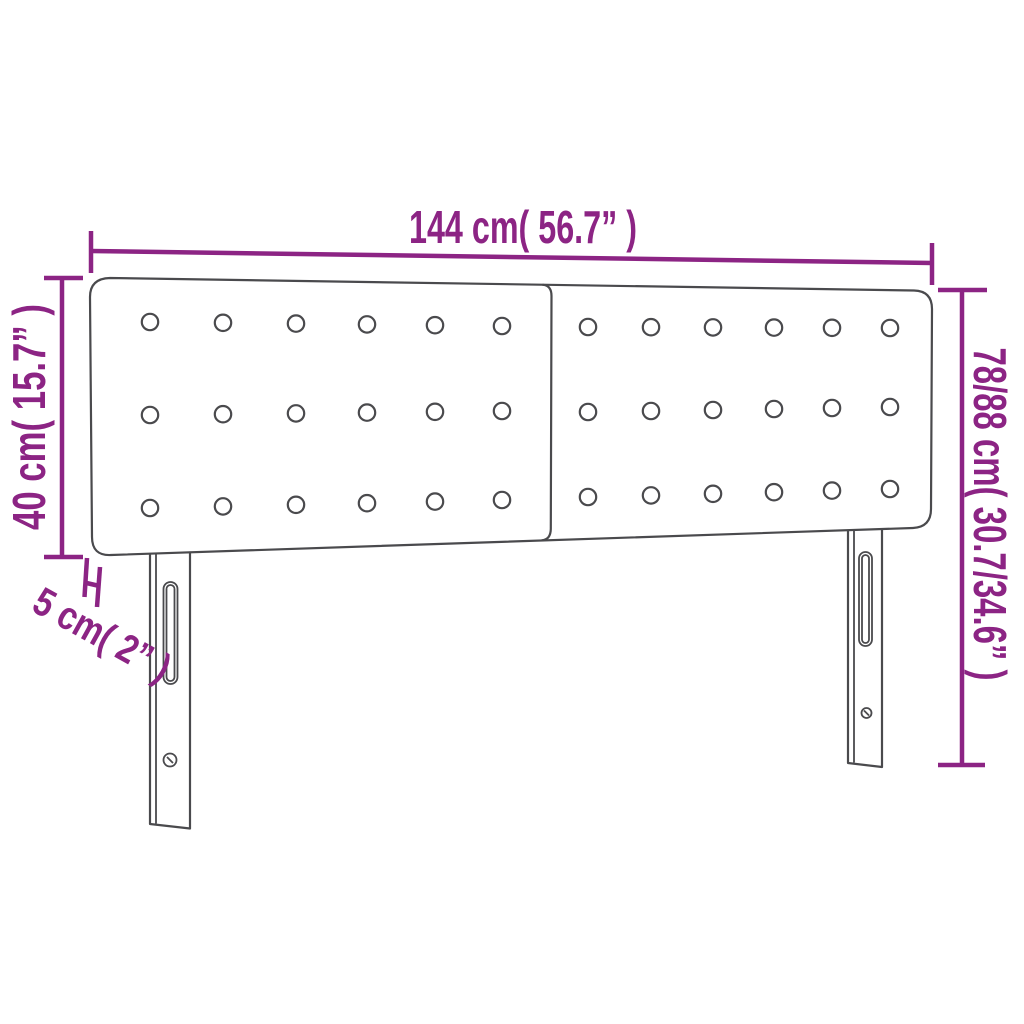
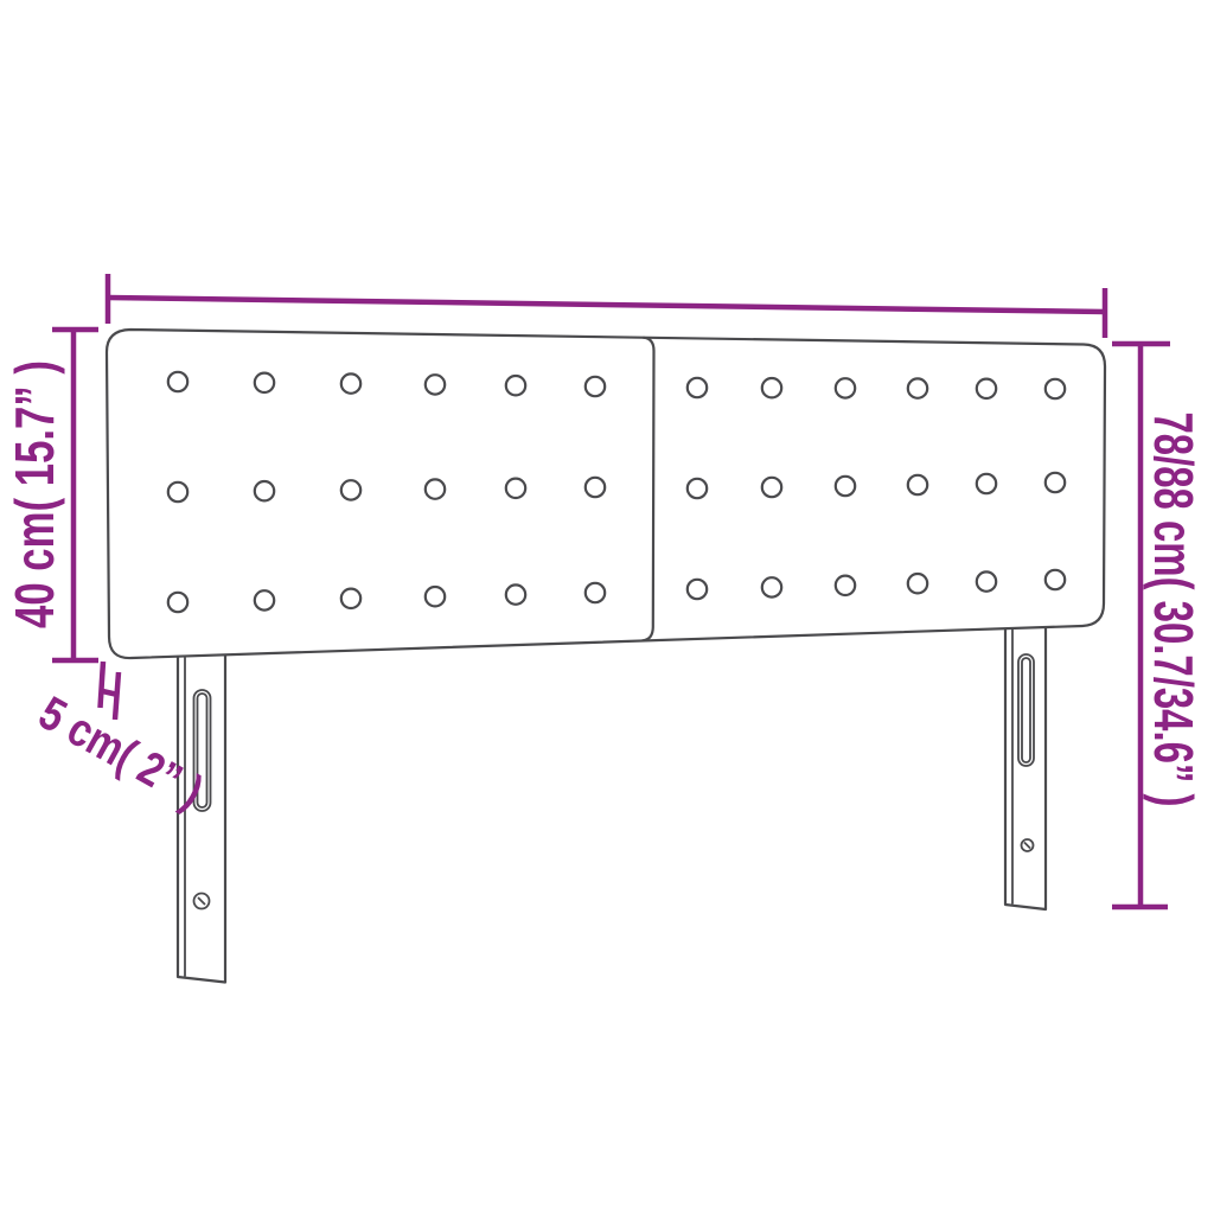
- 144 cm( 56.7” )
